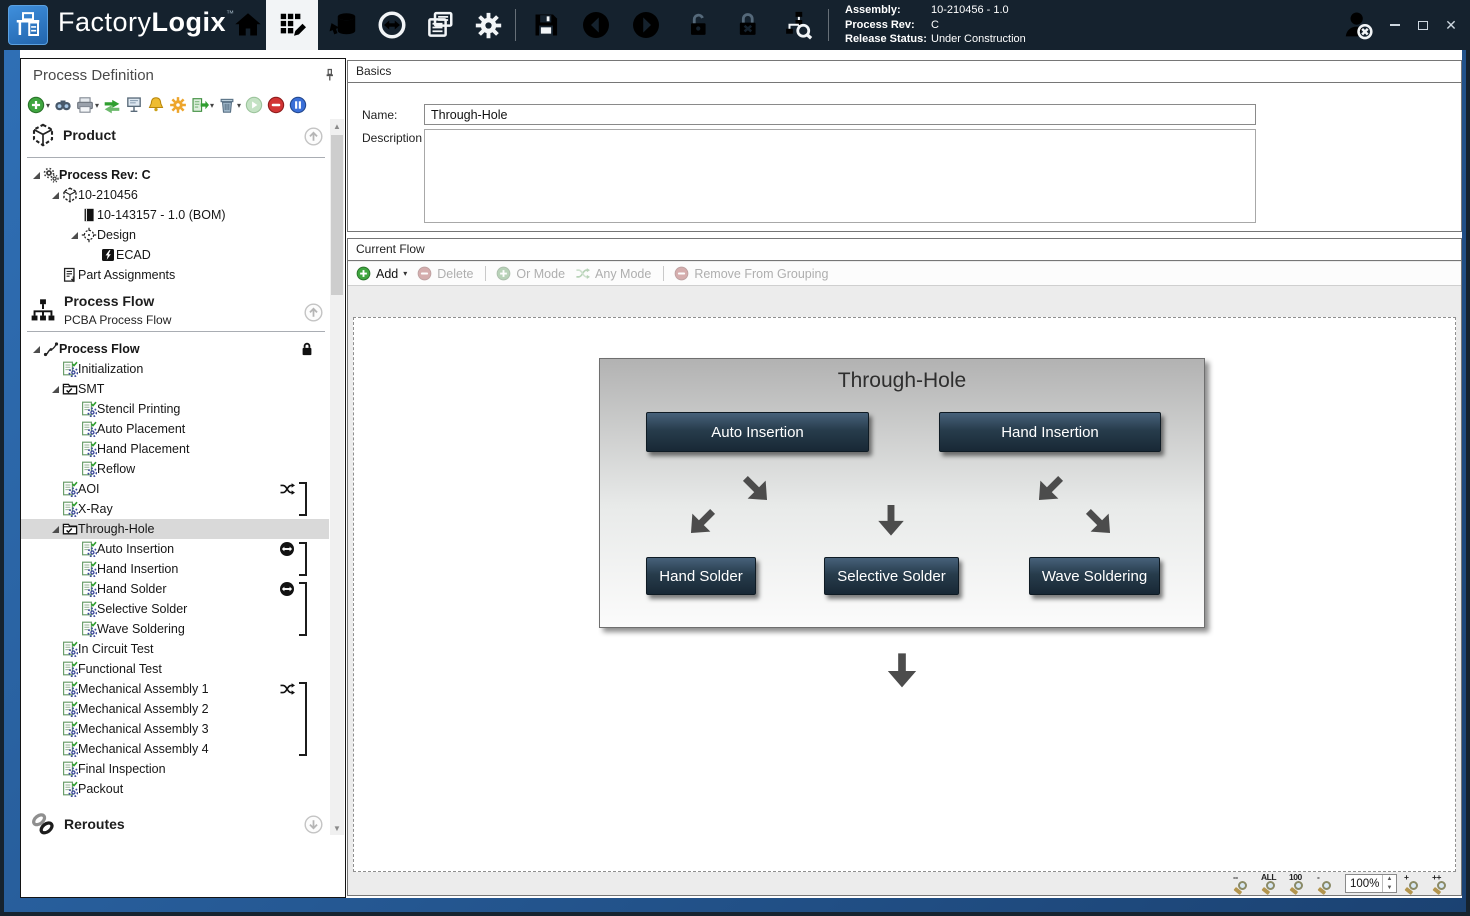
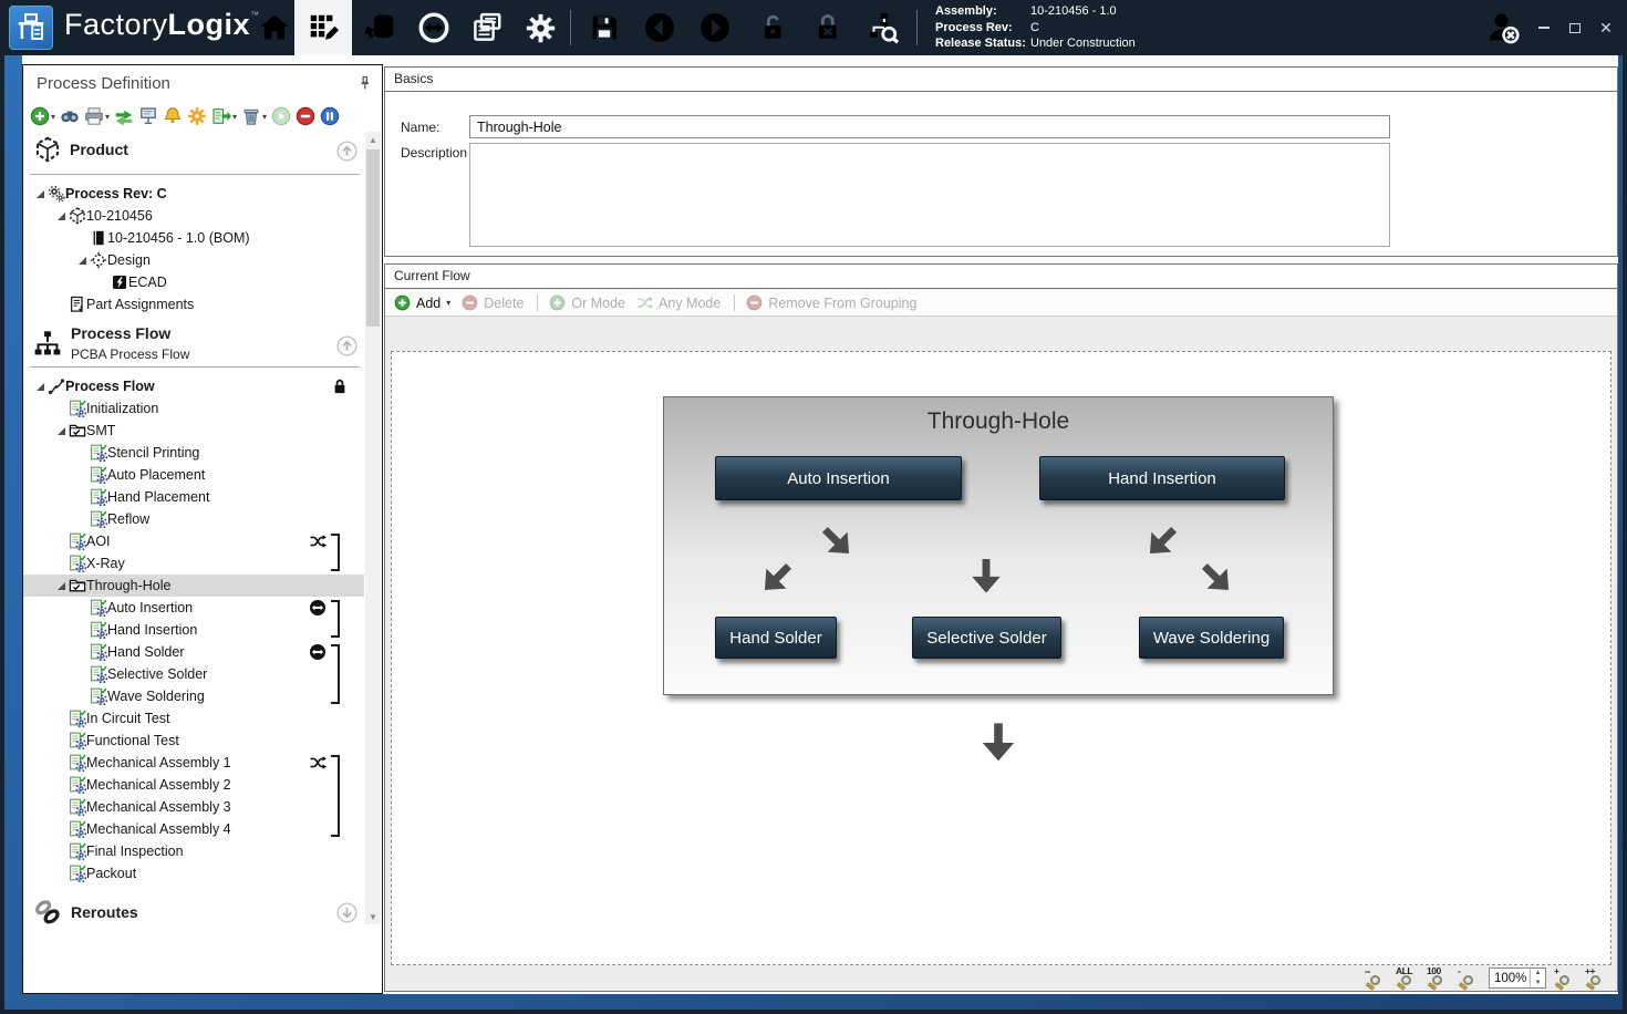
  FactoryLogix™
  Assembly: 10-210456 - 1.0
  Process Rev: C
  Release Status: Under Construction
  ✕
  Process Definition
  ▾
  ▾
  ▾
  ▾
  Product
  Process Rev: C
  10-210456
- 10-143157 - 1.0 (BOM)
+ 10-210456 - 1.0 (BOM)
  Design
  ECAD
  Part Assignments
  Process Flow
  PCBA Process Flow
  Process Flow
  Initialization
  SMT
  Stencil Printing
  Auto Placement
  Hand Placement
  Reflow
  AOI
  X-Ray
  Through-Hole
  Auto Insertion
  Hand Insertion
  Hand Solder
  Selective Solder
  Wave Soldering
  In Circuit Test
  Functional Test
  Mechanical Assembly 1
  Mechanical Assembly 2
  Mechanical Assembly 3
  Mechanical Assembly 4
  Final Inspection
  Packout
  Reroutes
  ▲
  ▼
  Basics
  Name:
  Through-Hole
  Description
  Current Flow
  Add
  ▾
  Delete
  Or Mode
  Any Mode
  Remove From Grouping
  Through-Hole
  Auto Insertion
  Hand Insertion
  Hand Solder
  Selective Solder
  Wave Soldering
  --
  ALL
  100
  -
  100%
  +
  ++
